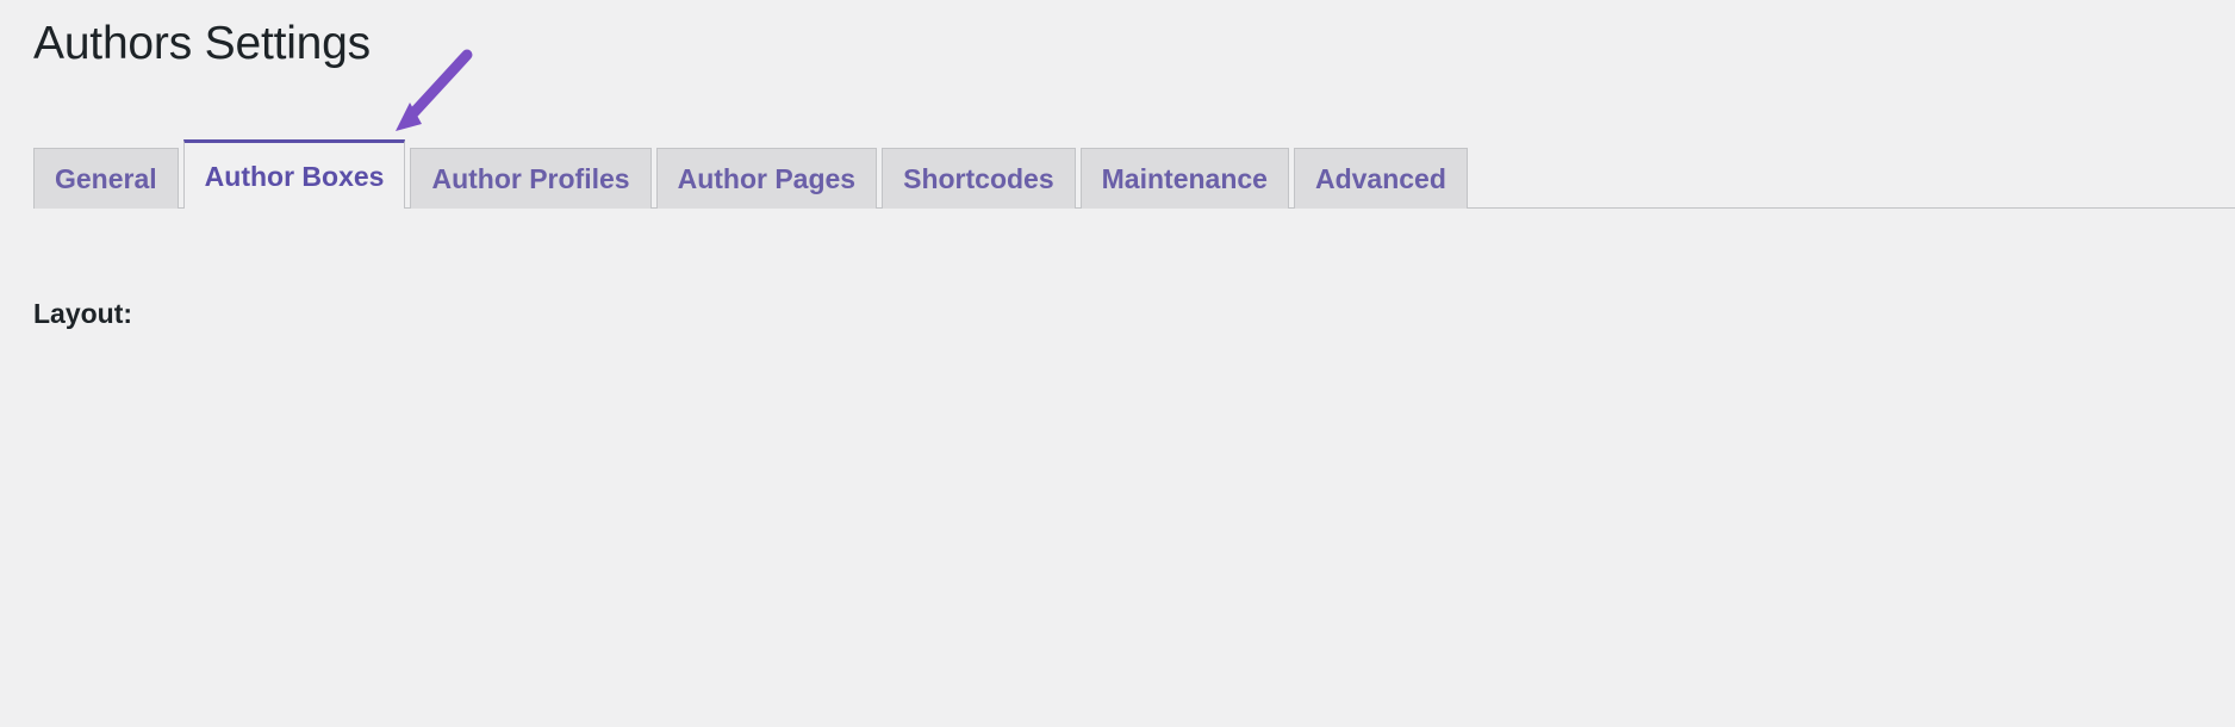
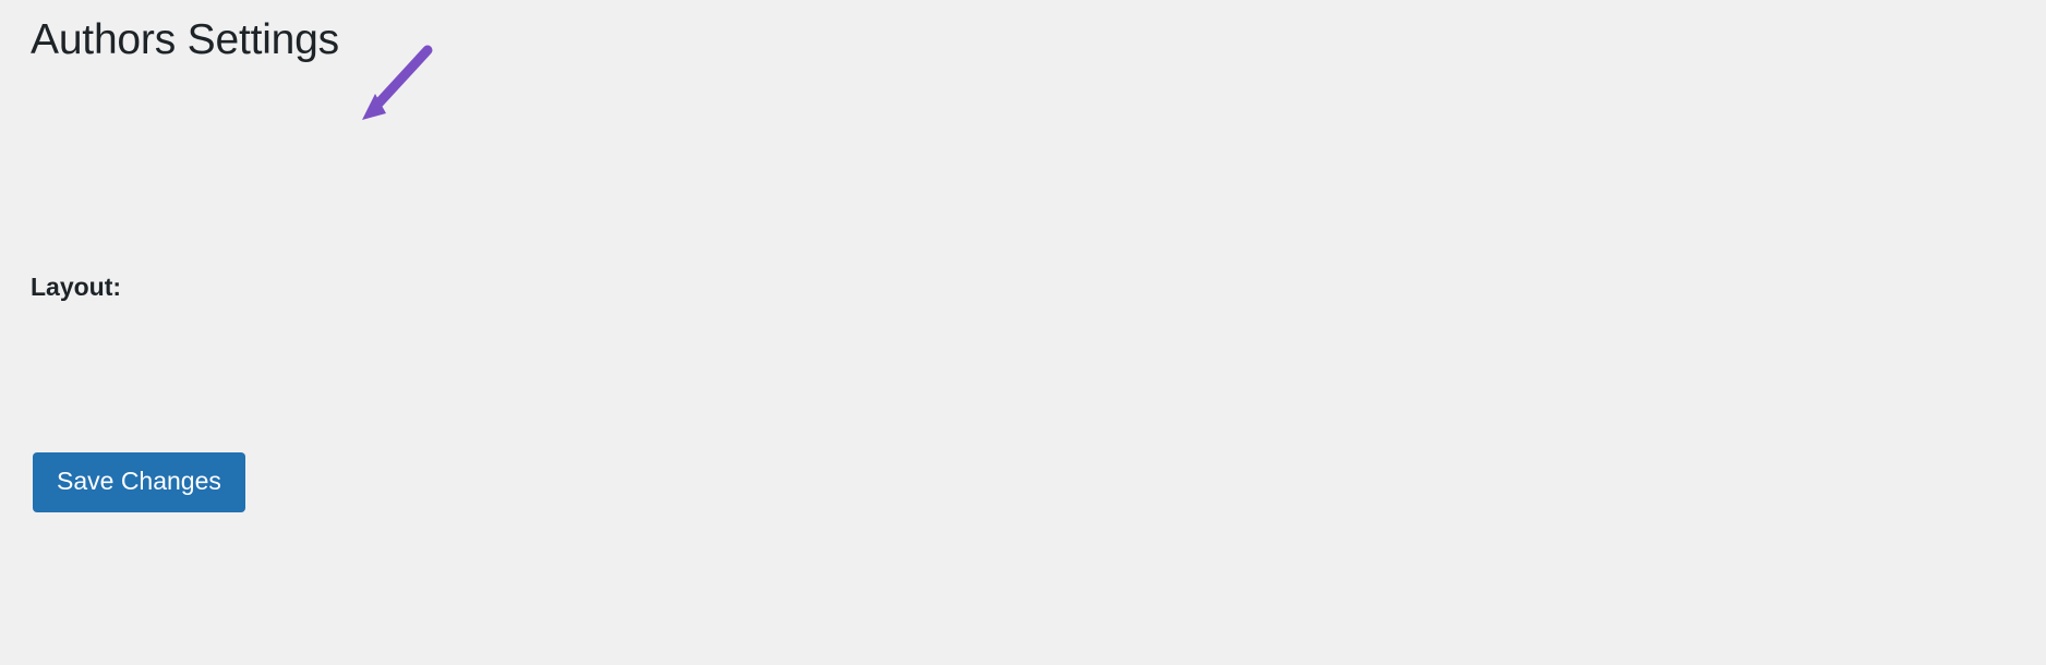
  Authors Settings
- General
- Author Boxes
- Author Profiles
- Author Pages
- Shortcodes
- Maintenance
- Advanced
  Layout:
+ Save Changes
